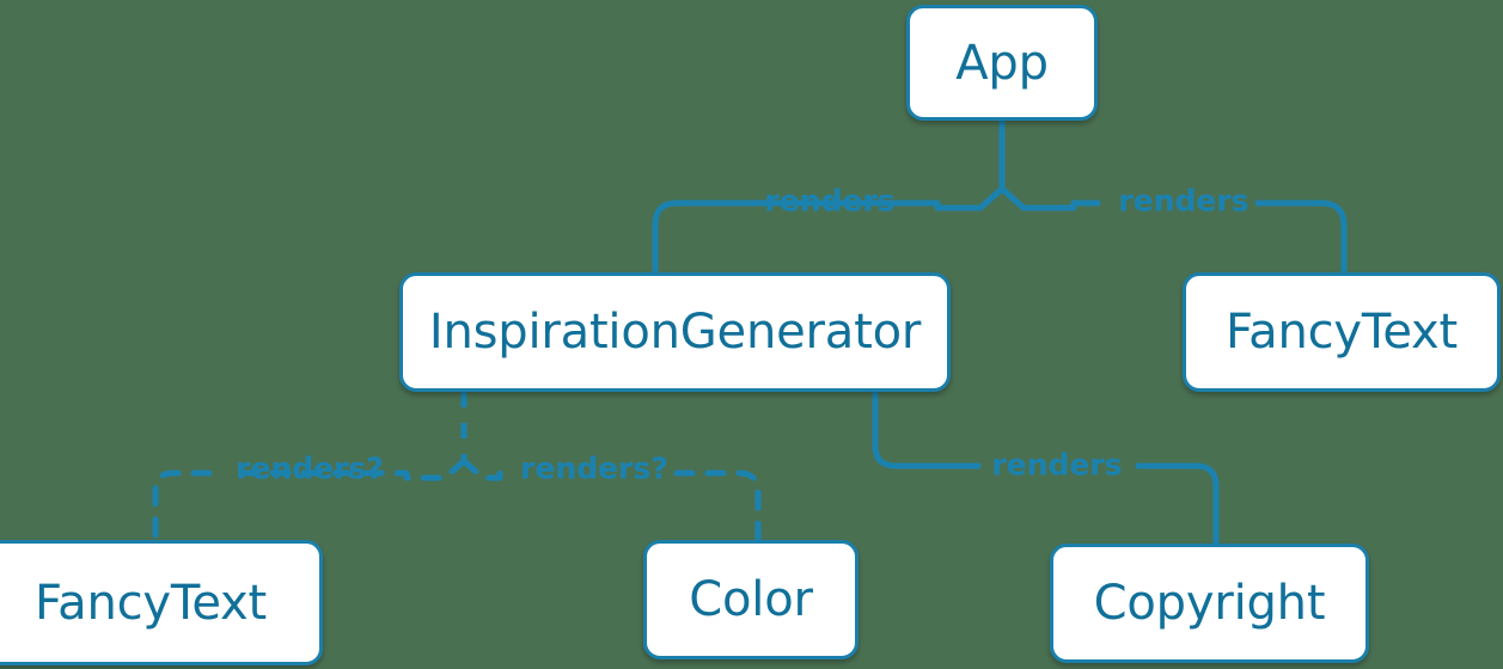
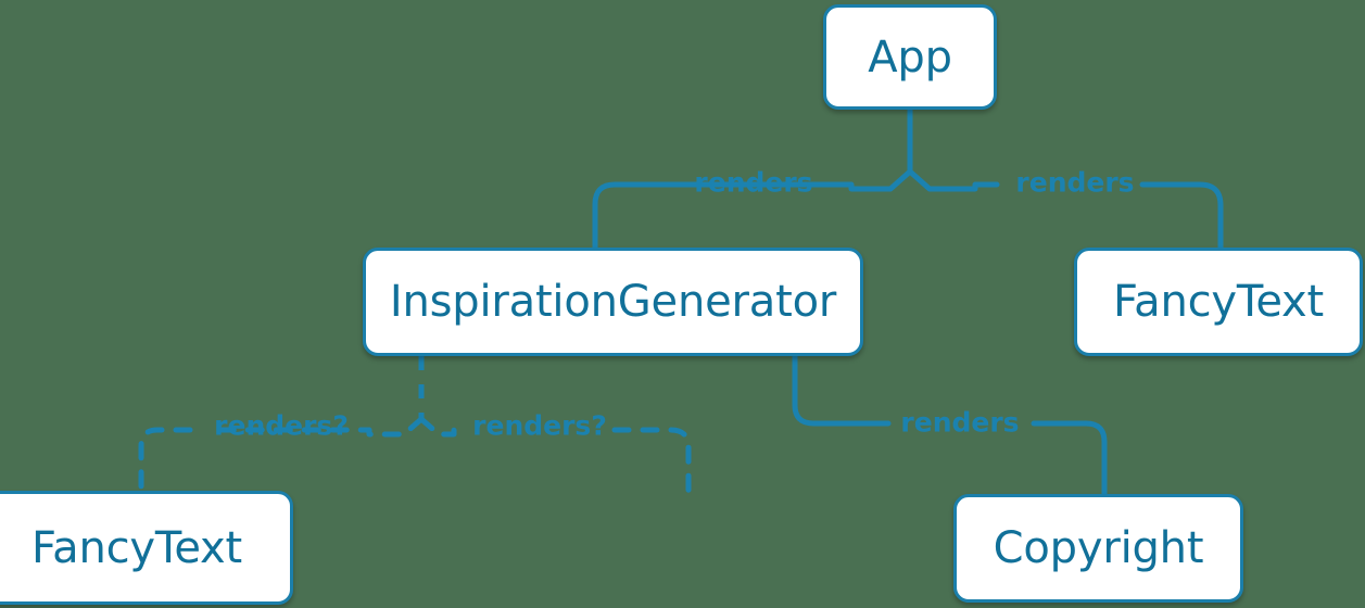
  renders
  renders
  renders?
  renders?
  renders
  App
  InspirationGenerator
  FancyText
  FancyText
- Color
  Copyright
